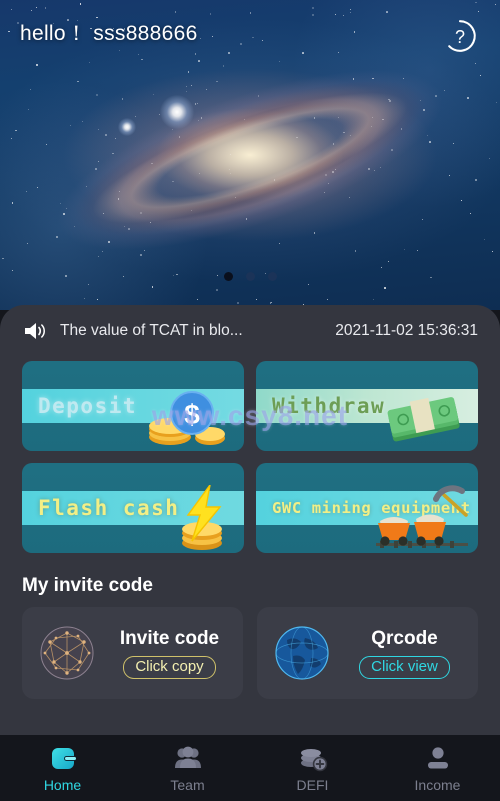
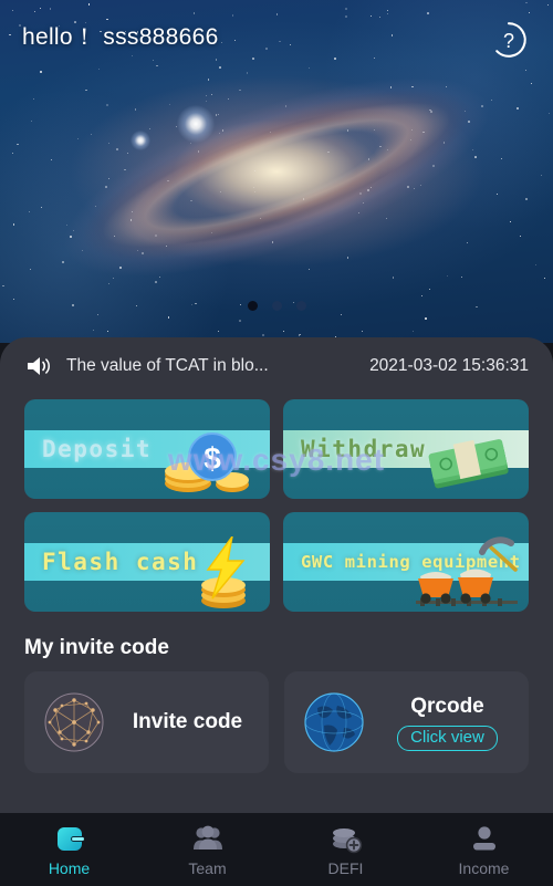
  hello！ sss888666
  ?
  The value of TCAT in blo...
- 2021-11-02 15:36:31
+ 2021-03-02 15:36:31
  Deposit
  $
  Withdraw
  Flash cash
  GWC mining equipmet
  My invite code
  Invite code
- Click copy
  Qrcode
  Click view
  www.csy8.net
  Home
  Team
  DEFI
  Income
